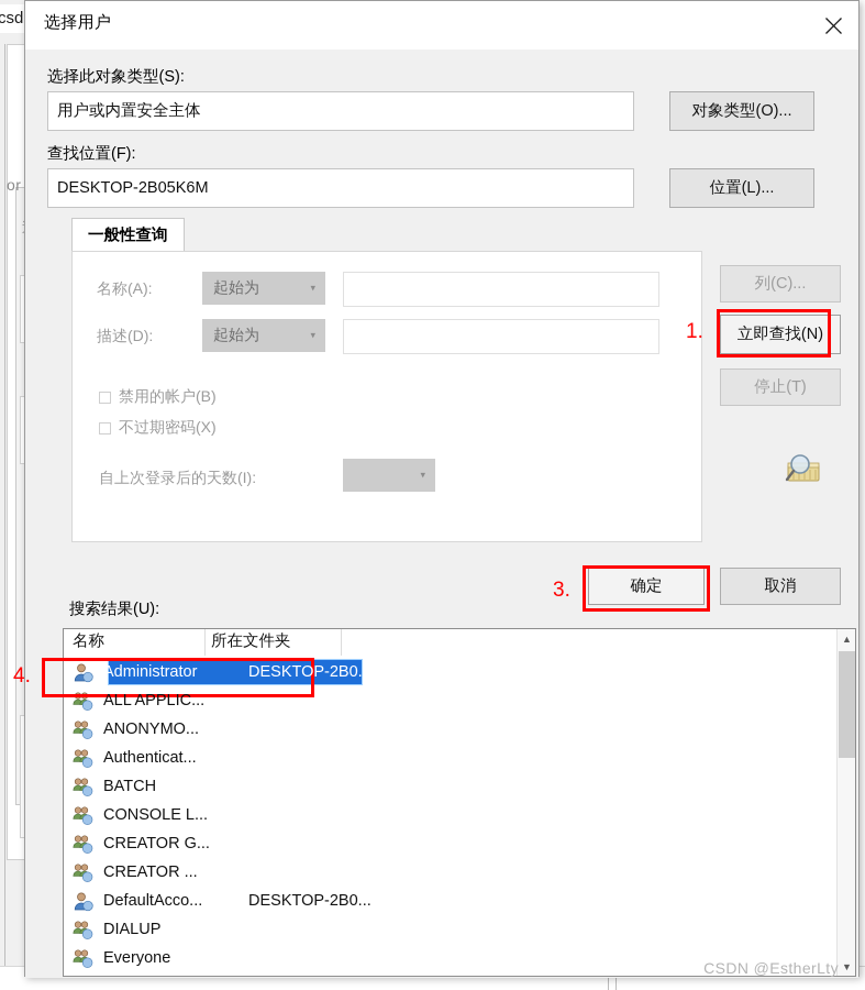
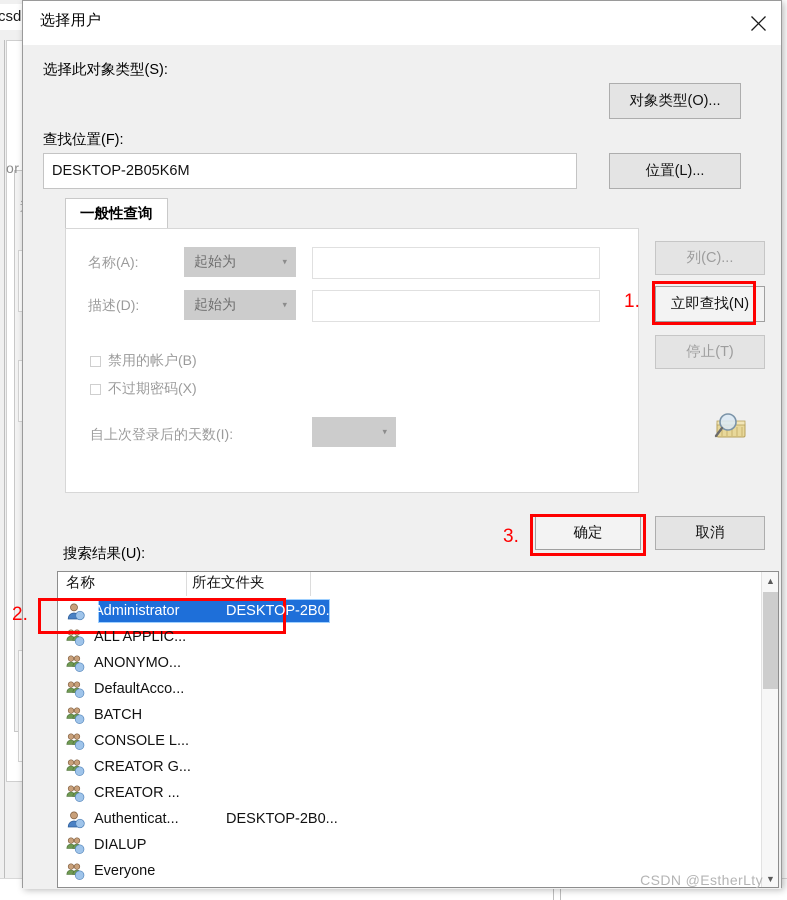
  csd
  or
  选择用户
  选择此对象类型(S):
- 用户或内置安全主体
  对象类型(O)...
  查找位置(F):
  DESKTOP-2B05K6M
  位置(L)...
  一般性查询
  名称(A):
  起始为
  ▾
  描述(D):
  起始为
  ▾
  禁用的帐户(B)
  不过期密码(X)
  自上次登录后的天数(I):
  ▾
  列(C)...
  立即查找(N)
  停止(T)
  确定
  取消
  搜索结果(U):
  名称
  所在文件夹
  Administrator
  DESKTOP-2B0...
  ALL APPLIC...
  ANONYMO...
- Authenticat...
+ DefaultAcco...
  BATCH
  CONSOLE L...
  CREATOR G...
  CREATOR ...
- DefaultAcco...
+ Authenticat...
  DESKTOP-2B0...
  DIALUP
  Everyone
  ▲
  ▼
  1.
- 4.
+ 2.
  3.
  CSDN @EstherLty
